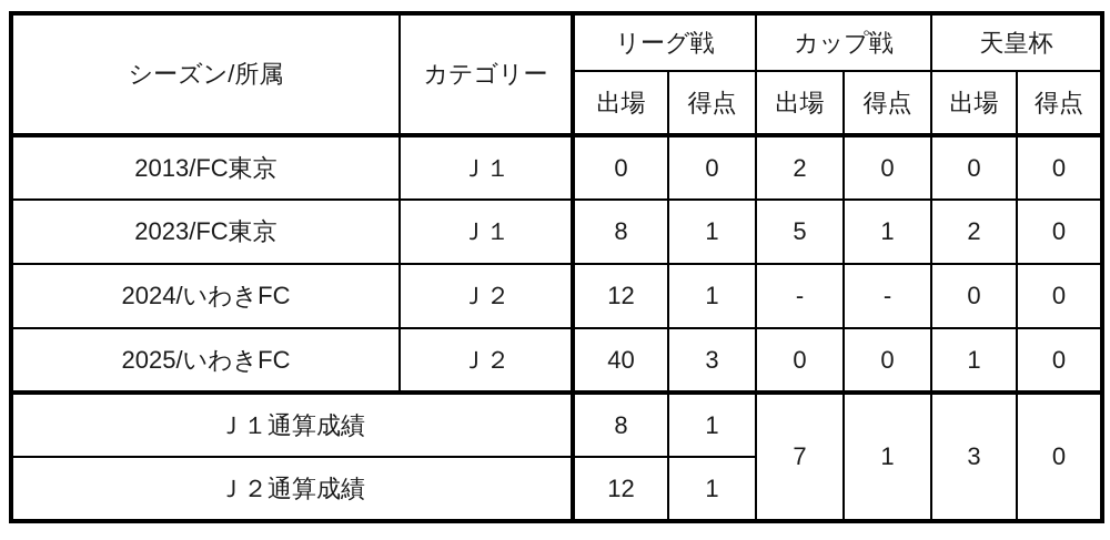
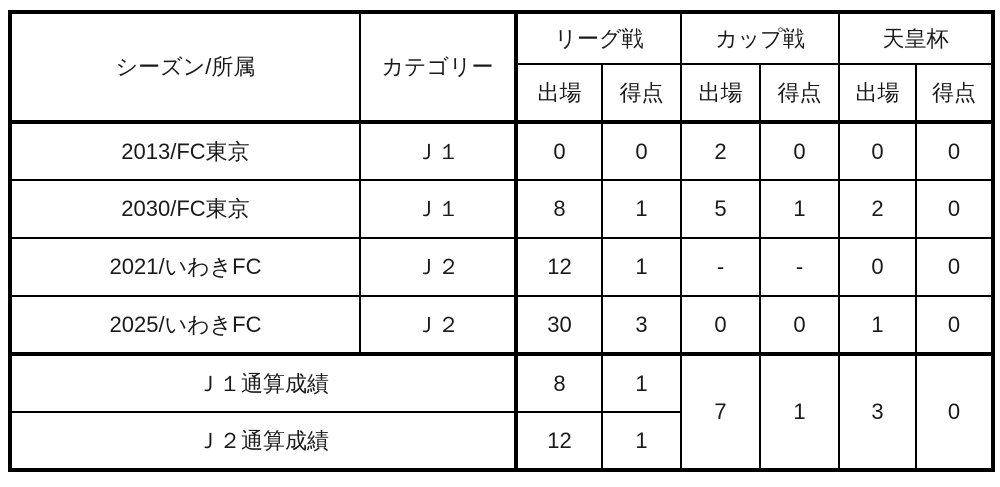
  シーズン/所属	カテゴリー	リーグ戦	カップ戦	天皇杯
  出場	得点	出場	得点	出場	得点
  2013/FC東京	Ｊ１	0	0	2	0	0	0
- 2023/FC東京	Ｊ１	8	1	5	1	2	0
+ 2030/FC東京	Ｊ１	8	1	5	1	2	0
- 2024/いわきFC	Ｊ２	12	1	-	-	0	0
+ 2021/いわきFC	Ｊ２	12	1	-	-	0	0
- 2025/いわきFC	Ｊ２	40	3	0	0	1	0
+ 2025/いわきFC	Ｊ２	30	3	0	0	1	0
  Ｊ１通算成績	8	1	7	1	3	0
  Ｊ２通算成績	12	1
